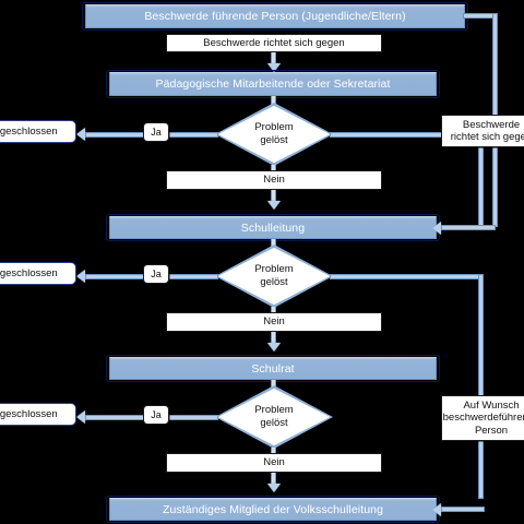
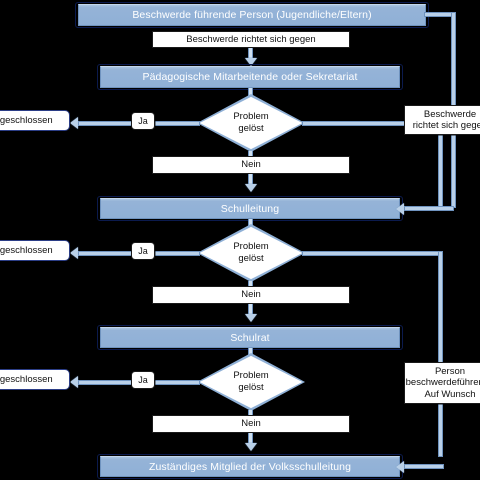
  Beschwerde führende Person (Jugendliche/Eltern)
  Beschwerde richtet sich gegen
  Pädagogische Mitarbeitende oder Sekretariat
  Problem
  gelöst
  Ja
  geschlossen
  Beschwerde
  richtet sich gege
  Nein
  Schulleitung
  Problem
  gelöst
  Ja
  geschlossen
  Nein
  Schulrat
  Problem
  gelöst
  Ja
  geschlossen
- Auf Wunsch
+ Person
  beschwerdeführe
- Person
+ Auf Wunsch
  Nein
  Zuständiges Mitglied der Volksschulleitung
